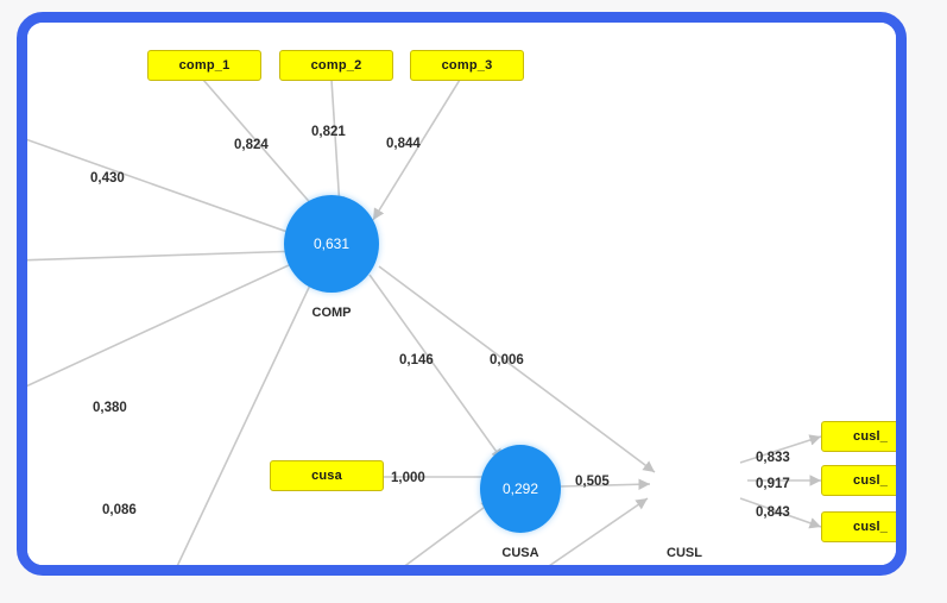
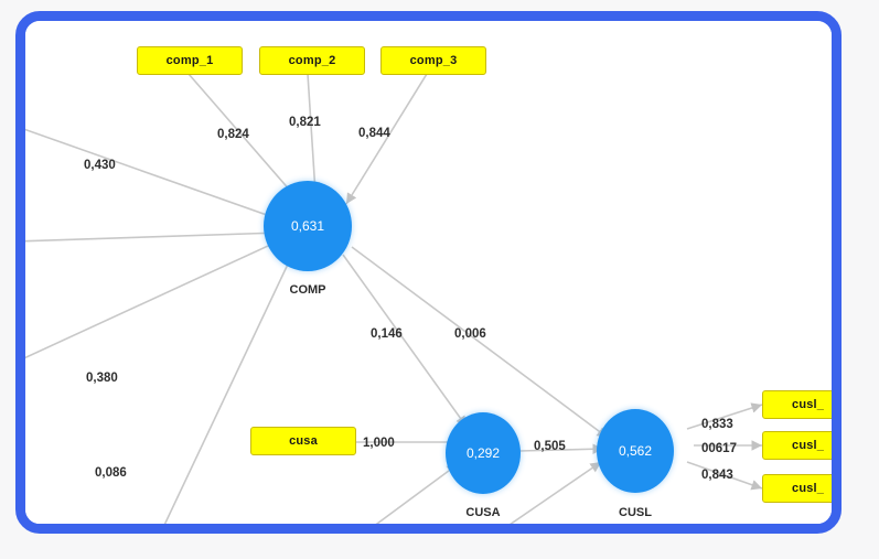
  comp_1
  comp_2
  comp_3
  cusa
  cusl_
  cusl_
  cusl_
  0,631
  COMP
  0,292
  CUSA
+ 0,562
  CUSL
  0,824
  0,821
  0,844
  0,430
  0,380
  0,086
  0,146
  0,006
  0,505
  1,000
  0,833
- 0,917
+ 00617
  0,843
